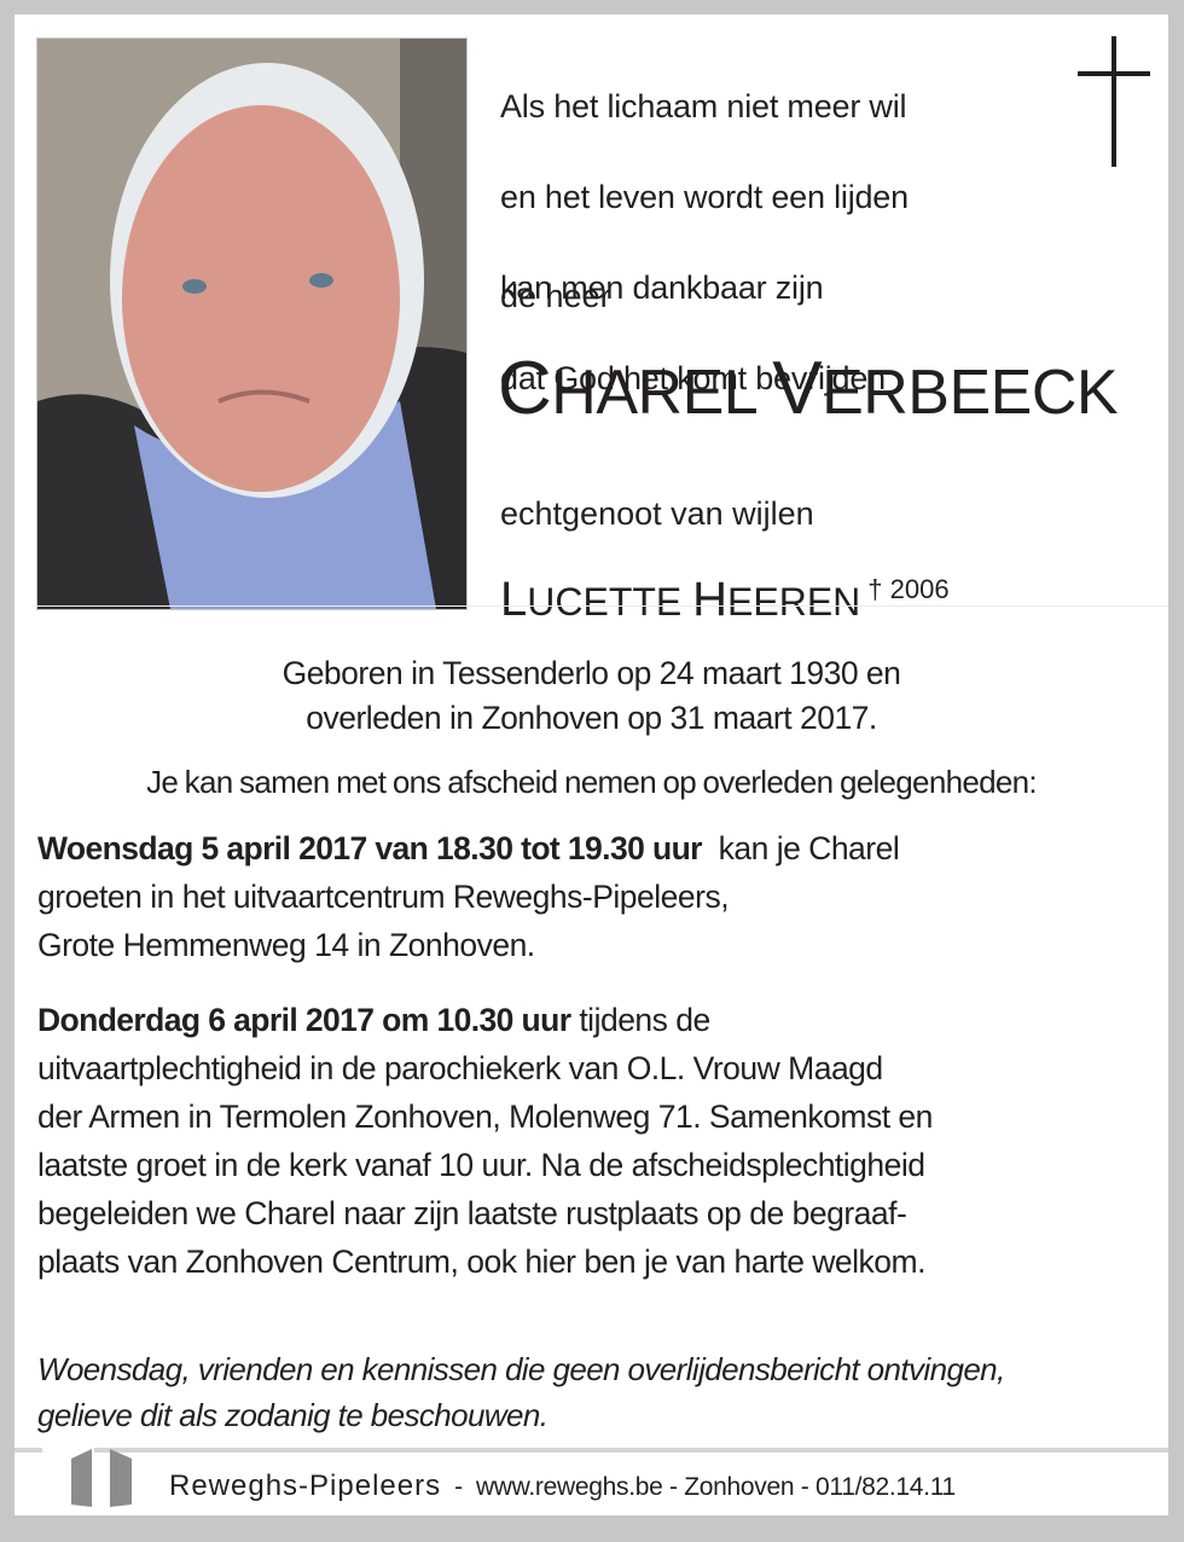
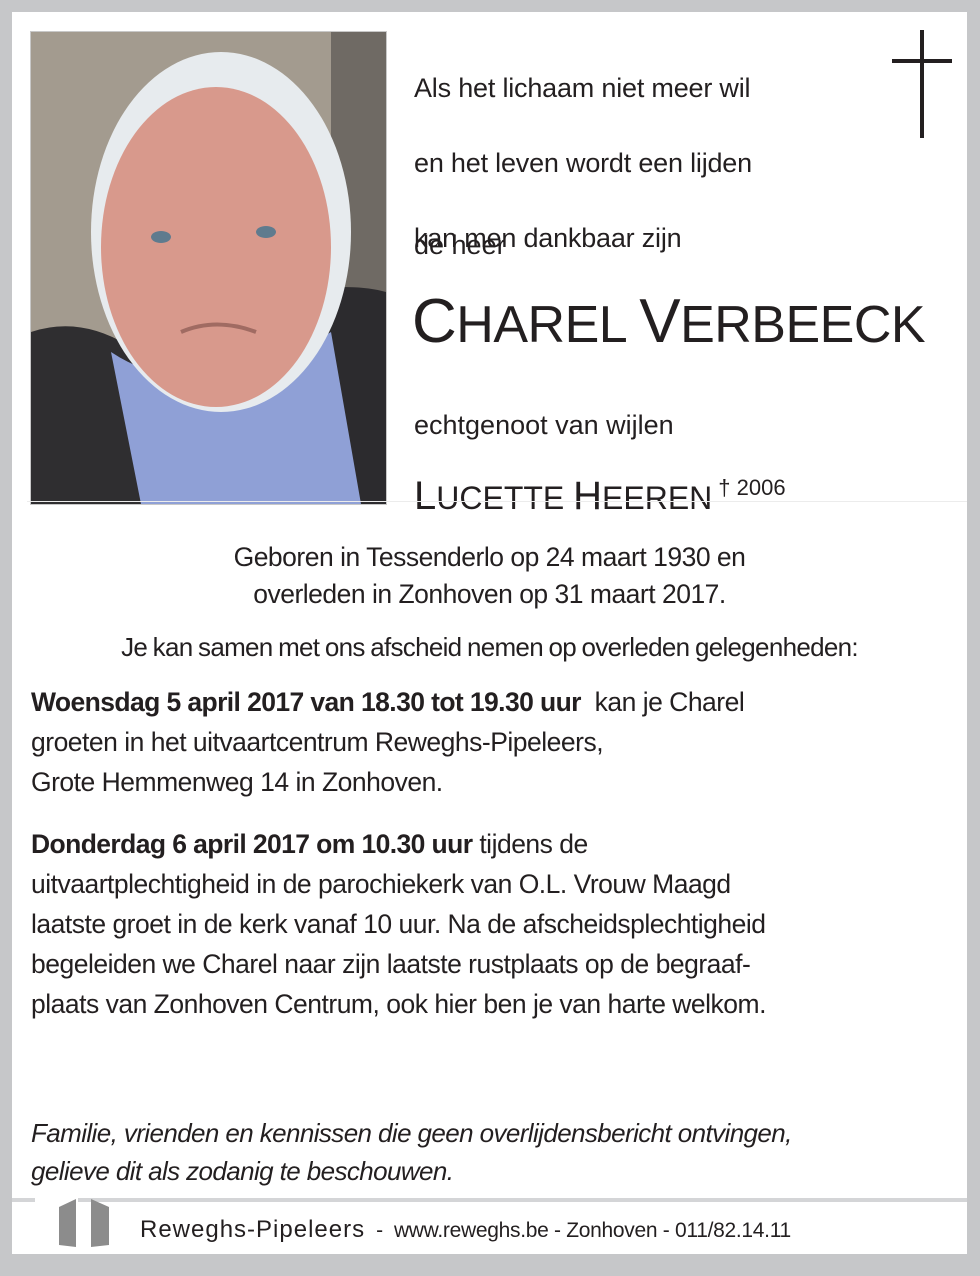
  Als het lichaam niet meer wil
  en het leven wordt een lijden
  kan men dankbaar zijn
- dat God het komt bevrijden
  de heer
  CHAREL VERBEECK
  echtgenoot van wijlen
  LUCETTE HEEREN † 2006
  Geboren in Tessenderlo op 24 maart 1930 en
  overleden in Zonhoven op 31 maart 2017.
  Je kan samen met ons afscheid nemen op overleden gelegenheden:
  Woensdag 5 april 2017 van 18.30 tot 19.30 uur kan je Charel
  groeten in het uitvaartcentrum Reweghs-Pipeleers,
  Grote Hemmenweg 14 in Zonhoven.
  Donderdag 6 april 2017 om 10.30 uur tijdens de
  uitvaartplechtigheid in de parochiekerk van O.L. Vrouw Maagd
- der Armen in Termolen Zonhoven, Molenweg 71. Samenkomst en
  laatste groet in de kerk vanaf 10 uur. Na de afscheidsplechtigheid
  begeleiden we Charel naar zijn laatste rustplaats op de begraaf-
  plaats van Zonhoven Centrum, ook hier ben je van harte welkom.
- Woensdag, vrienden en kennissen die geen overlijdensbericht ontvingen,
+ Familie, vrienden en kennissen die geen overlijdensbericht ontvingen,
  gelieve dit als zodanig te beschouwen.
  Reweghs-Pipeleers - www.reweghs.be - Zonhoven - 011/82.14.11
